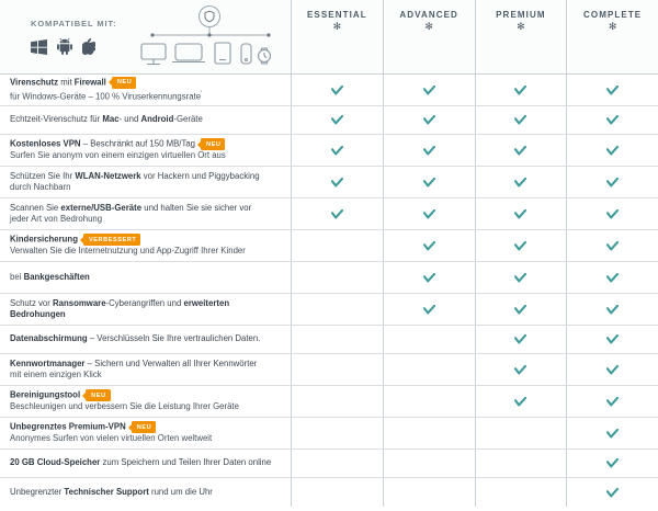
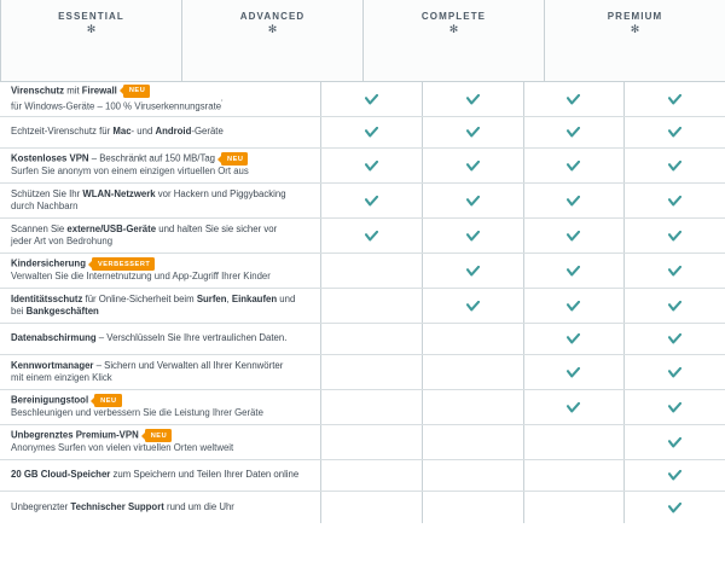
- KOMPATIBEL MIT:
  ESSENTIAL
  ✻
  ADVANCED
  ✻
- PREMIUM
+ COMPLETE
  ✻
- COMPLETE
+ PREMIUM
  ✻
  Virenschutz mit Firewall
  für Windows-Geräte – 100 % Viruserkennungsrate
  Echtzeit-Virenschutz für Mac- und Android-Geräte
  Kostenloses VPN – Beschränkt auf 150 MB/Tag
  Surfen Sie anonym von einem einzigen virtuellen Ort aus
  Schützen Sie Ihr WLAN-Netzwerk vor Hackern und Piggybacking
  durch Nachbarn
  Scannen Sie externe/USB-Geräte und halten Sie sie sicher vor
  jeder Art von Bedrohung
  Verwalten Sie die Internetnutzung und App-Zugriff Ihrer Kinder
+ Identitätsschutz für Online-Sicherheit beim Surfen, Einkaufen und
  bei Bankgeschäften
- Schutz vor Ransomware-Cyberangriffen und erweiterten
- Bedrohungen
  Datenabschirmung – Verschlüsseln Sie Ihre vertraulichen Daten.
  Kennwortmanager – Sichern und Verwalten all Ihrer Kennwörter
  mit einem einzigen Klick
  Bereinigungstool
  Beschleunigen und verbessern Sie die Leistung Ihrer Geräte
  Unbegrenztes Premium-VPN
  Anonymes Surfen von vielen virtuellen Orten weltweit
  20 GB Cloud-Speicher zum Speichern und Teilen Ihrer Daten online
  Unbegrenzter Technischer Support rund um die Uhr
